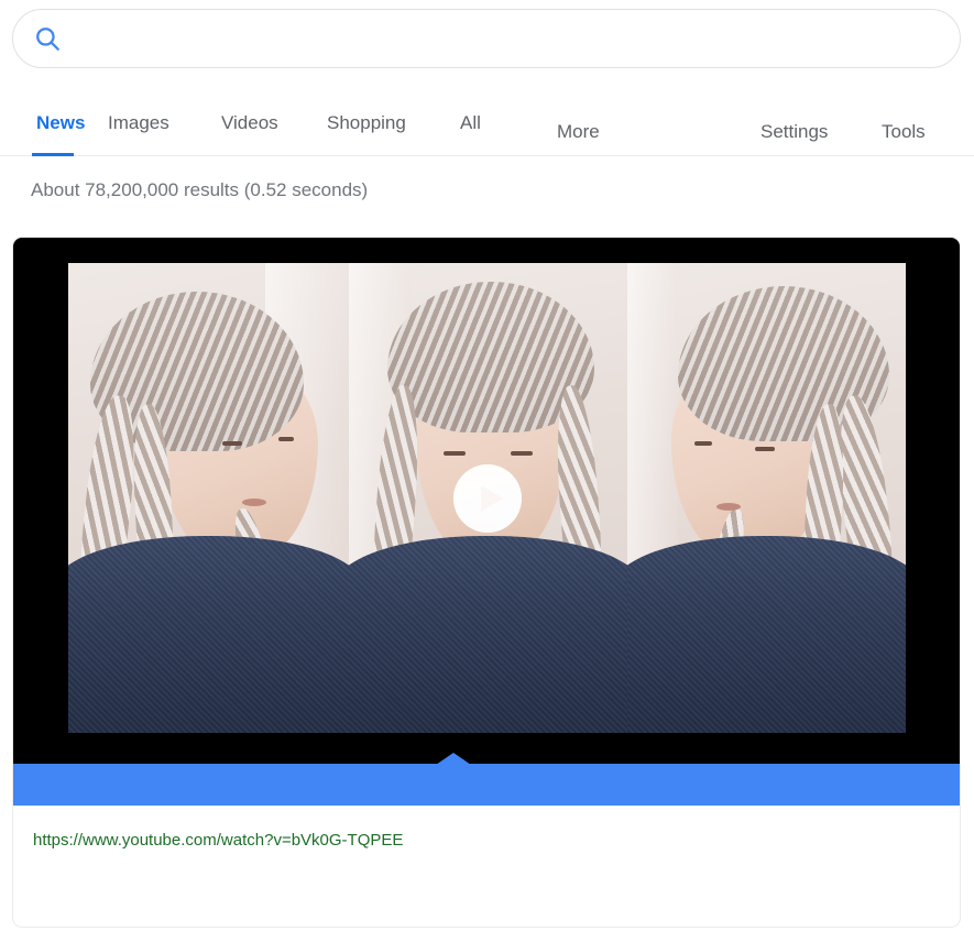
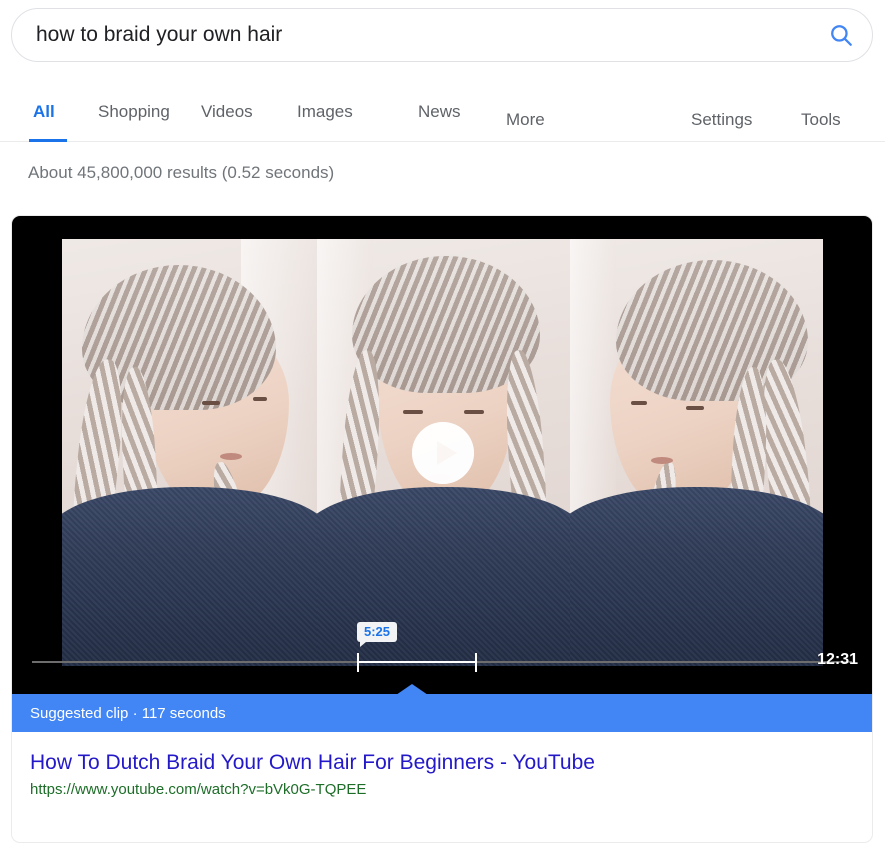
+ how to braid your own hair
- News
+ All
- Images
+ Shopping
  Videos
- Shopping
+ Images
- All
+ News
  More
  Settings
  Tools
- About 78,200,000 results (0.52 seconds)
+ About 45,800,000 results (0.52 seconds)
+ 5:25
+ 12:31
+ Suggested clip · 117 seconds
+ How To Dutch Braid Your Own Hair For Beginners - YouTube
  https://www.youtube.com/watch?v=bVk0G-TQPEE
